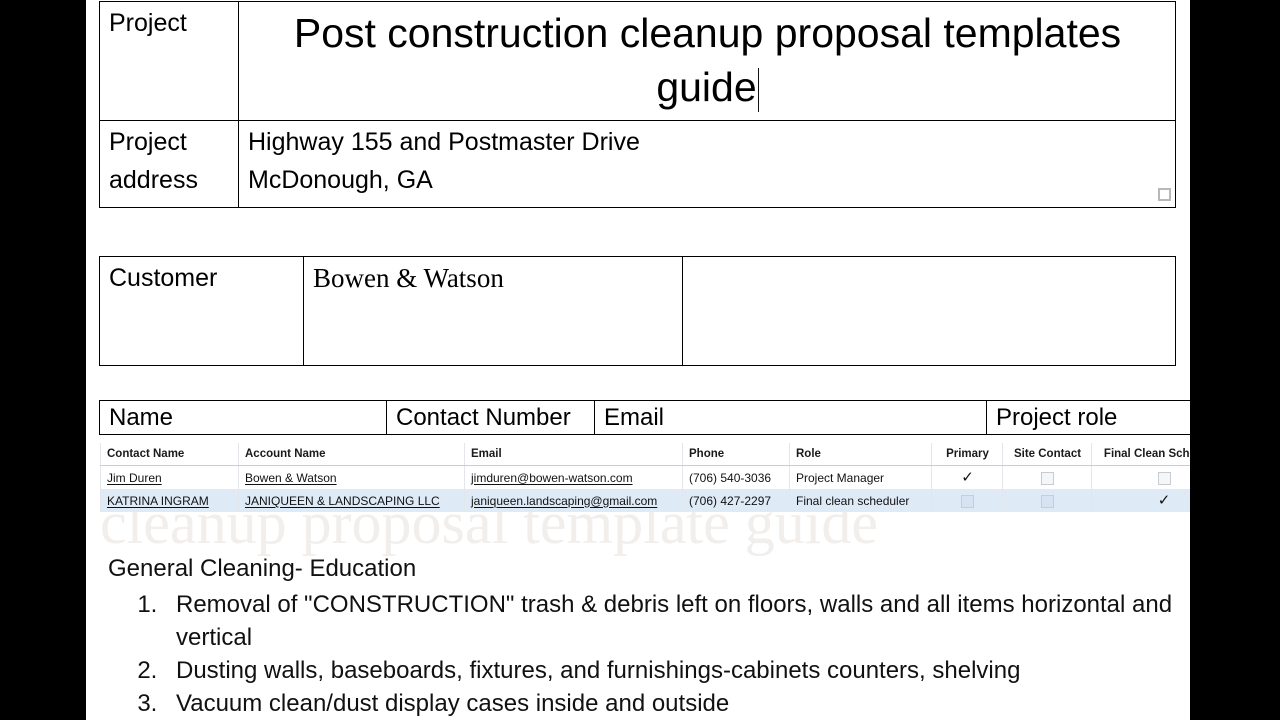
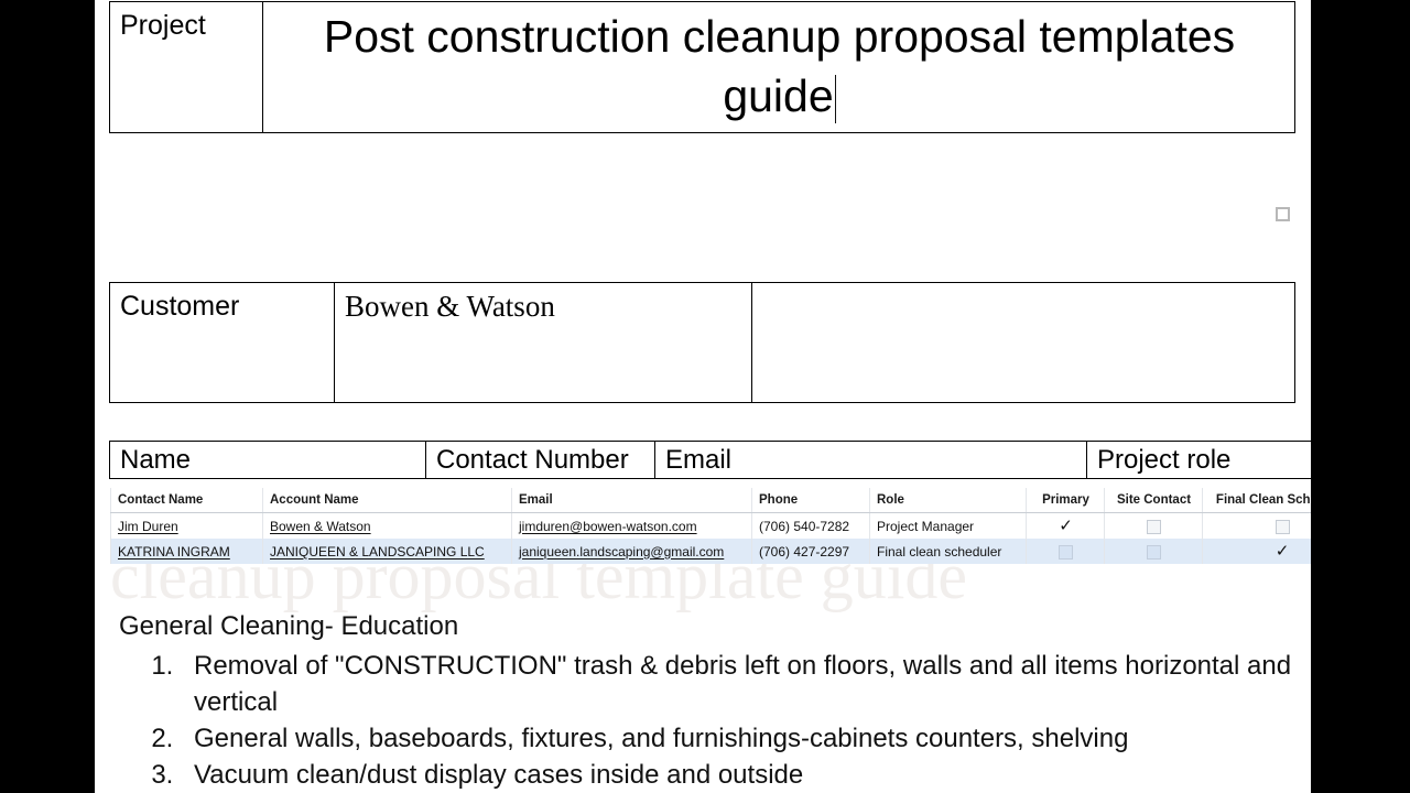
  cleanup proposal template guide
  Project	Post construction cleanup proposal templates guide
- Project address	Highway 155 and Postmaster Drive McDonough, GA
  Customer	Bowen & Watson
  Name	Contact Number	Email	Project role
  Contact Name	Account Name	Email	Phone	Role	Primary	Site Contact	Final Clean Sch
- Jim Duren	Bowen & Watson	jimduren@bowen-watson.com	(706) 540-3036	Project Manager	✓
+ Jim Duren	Bowen & Watson	jimduren@bowen-watson.com	(706) 540-7282	Project Manager	✓
  KATRINA INGRAM	JANIQUEEN & LANDSCAPING LLC	janiqueen.landscaping@gmail.com	(706) 427-2297	Final clean scheduler			✓
  General Cleaning- Education
  Removal of "CONSTRUCTION" trash & debris left on floors, walls and all items horizontal and vertical
- Dusting walls, baseboards, fixtures, and furnishings-cabinets counters, shelving
+ General walls, baseboards, fixtures, and furnishings-cabinets counters, shelving
  Vacuum clean/dust display cases inside and outside
